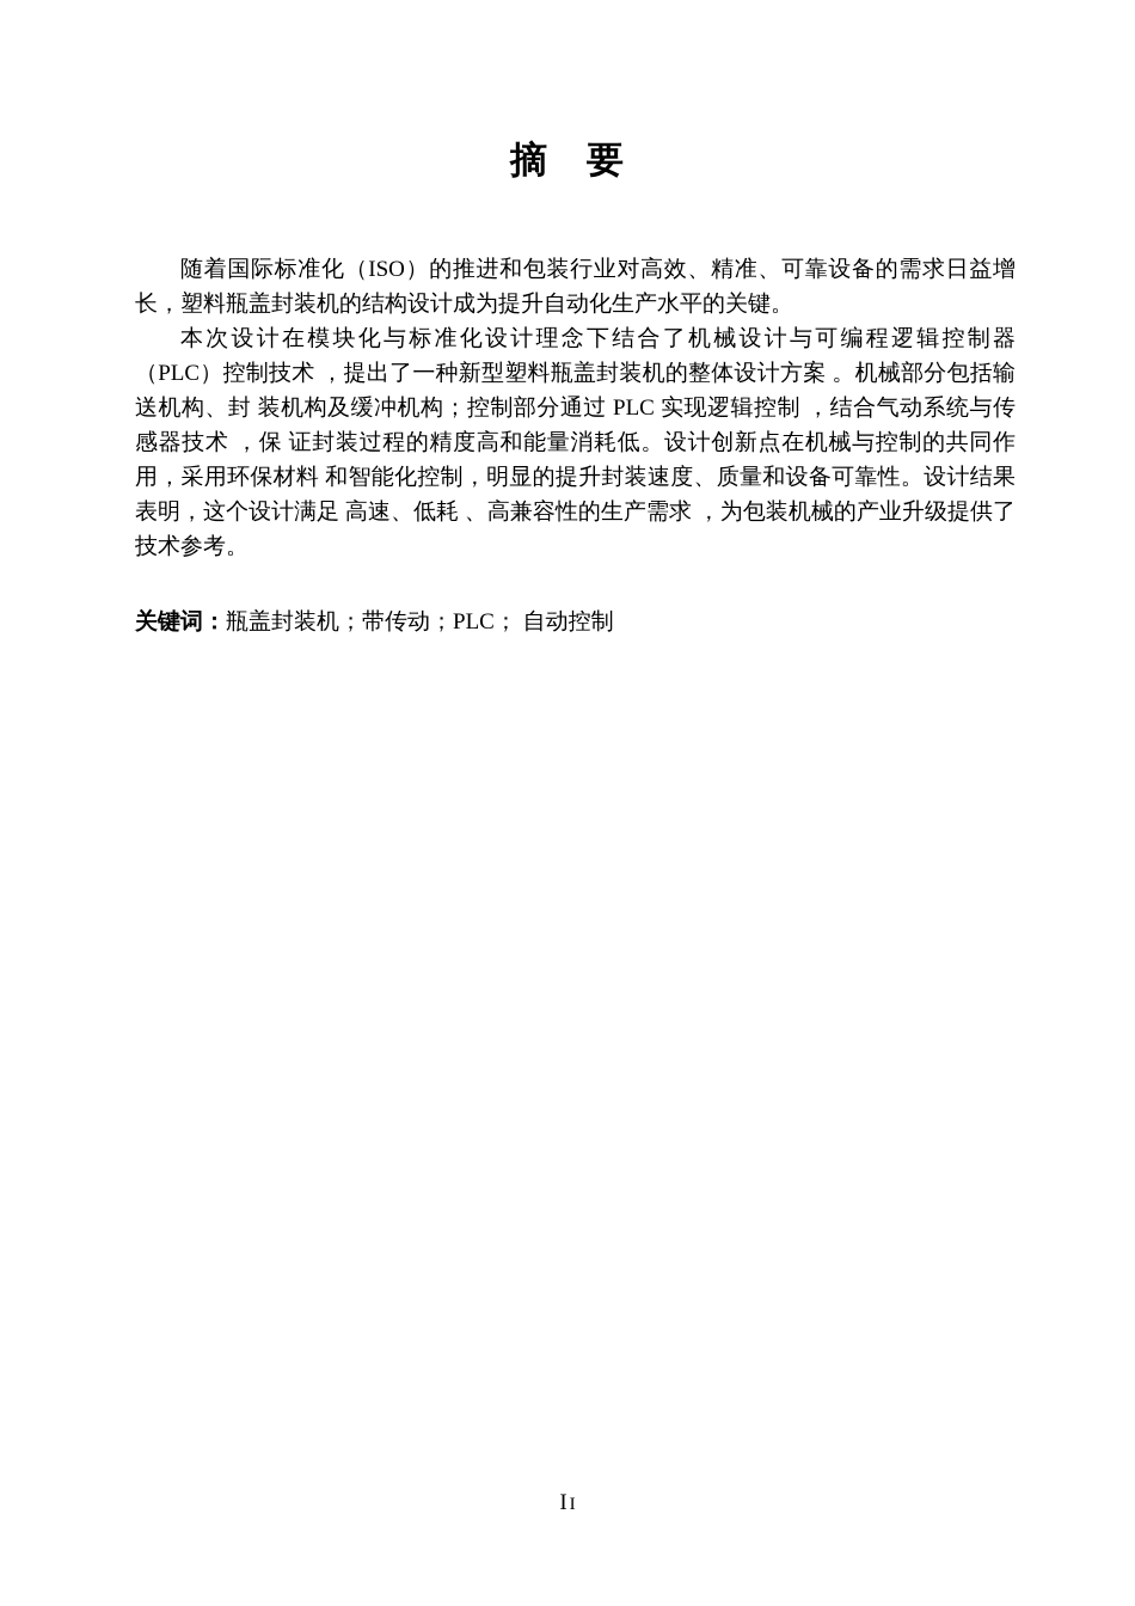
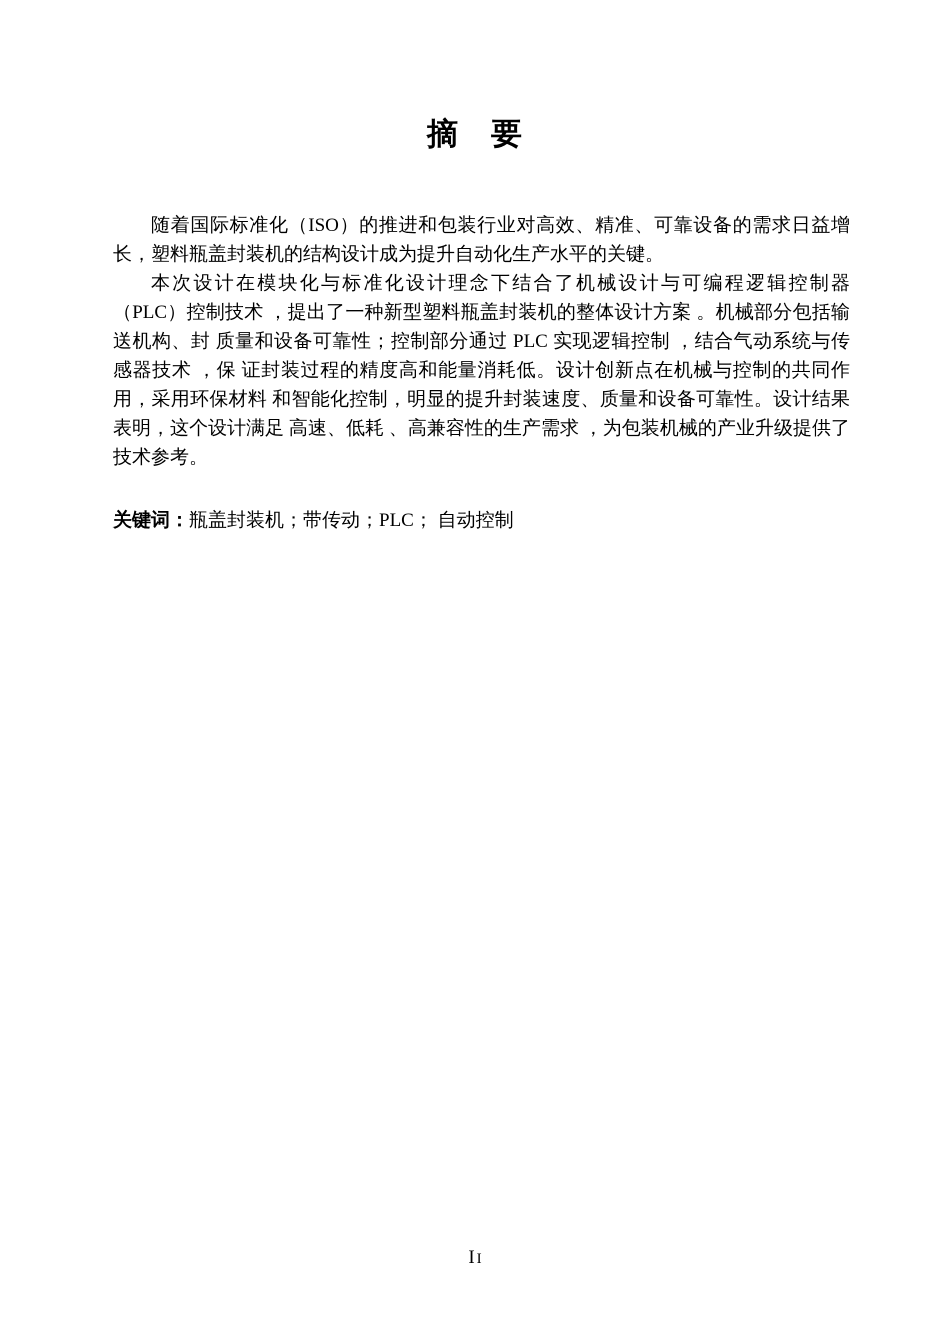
  摘 要
  随着国际标准化（ISO）的推进和包装行业对高效、精准、可靠设备的需求日益增长，塑料瓶盖封装机的结构设计成为提升自动化生产水平的关键。
- 本次设计在模块化与标准化设计理念下结合了机械设计与可编程逻辑控制器（PLC）控制技术 ，提出了一种新型塑料瓶盖封装机的整体设计方案 。机械部分包括输送机构、封 装机构及缓冲机构；控制部分通过 PLC 实现逻辑控制 ，结合气动系统与传感器技术 ，保 证封装过程的精度高和能量消耗低。设计创新点在机械与控制的共同作用，采用环保材料 和智能化控制，明显的提升封装速度、质量和设备可靠性。设计结果表明，这个设计满足 高速、低耗 、高兼容性的生产需求 ，为包装机械的产业升级提供了技术参考。
+ 本次设计在模块化与标准化设计理念下结合了机械设计与可编程逻辑控制器（PLC）控制技术 ，提出了一种新型塑料瓶盖封装机的整体设计方案 。机械部分包括输送机构、封 质量和设备可靠性；控制部分通过 PLC 实现逻辑控制 ，结合气动系统与传感器技术 ，保 证封装过程的精度高和能量消耗低。设计创新点在机械与控制的共同作用，采用环保材料 和智能化控制，明显的提升封装速度、质量和设备可靠性。设计结果表明，这个设计满足 高速、低耗 、高兼容性的生产需求 ，为包装机械的产业升级提供了技术参考。
  关键词：瓶盖封装机；带传动；PLC； 自动控制
  II
